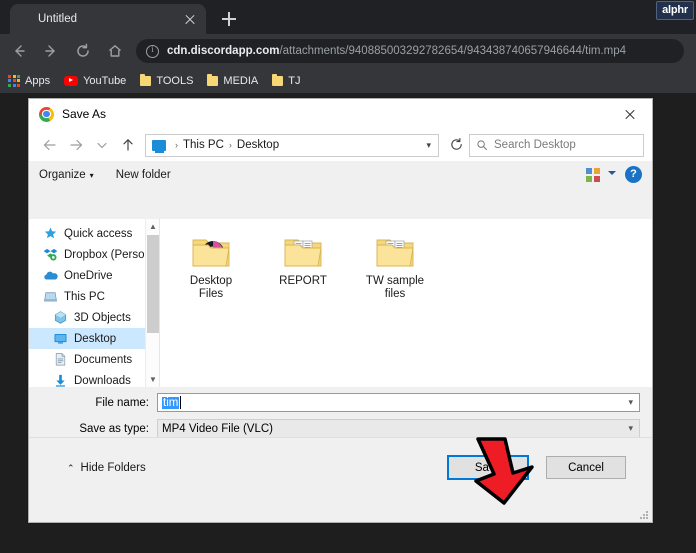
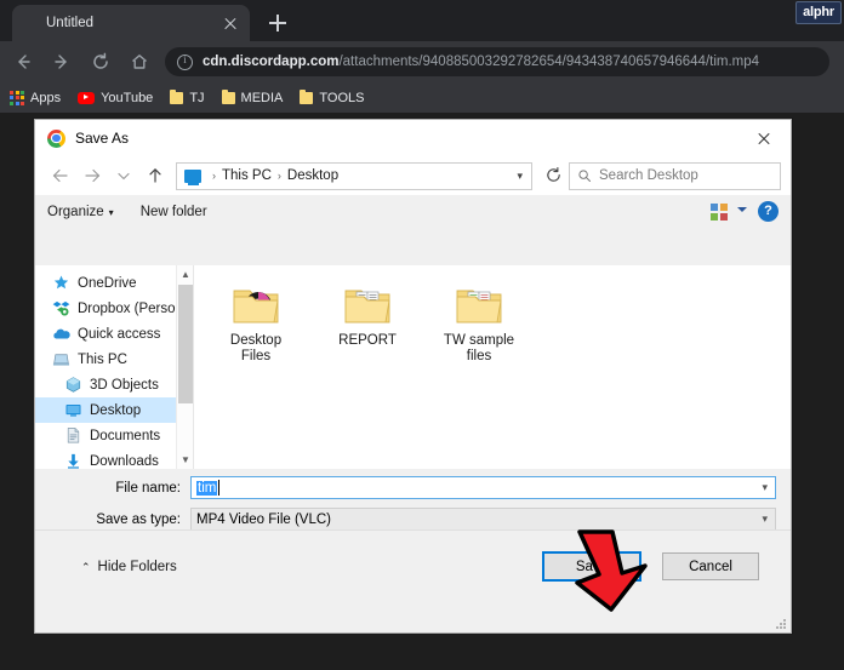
  Untitled
  alphr
  cdn.discordapp.com/attachments/940885003292782654/943438740657946644/tim.mp4
  Apps
  YouTube
- TOOLS
+ TJ
  MEDIA
- TJ
+ TOOLS
  Save As
  ›
  This PC
  ›
  Desktop
  ▾
  Search Desktop
  Organize ▾
  New folder
  ?
- Quick access
+ OneDrive
  Dropbox (Perso
- OneDrive
+ Quick access
  This PC
  3D Objects
  Desktop
  Documents
  Downloads
  ▲
  ▼
  Desktop Files
  REPORT
  TW sample files
  File name:
  tim
  ▾
  Save as type:
  MP4 Video File (VLC)
  ▾
  ⌃ Hide Folders
  Cancel
